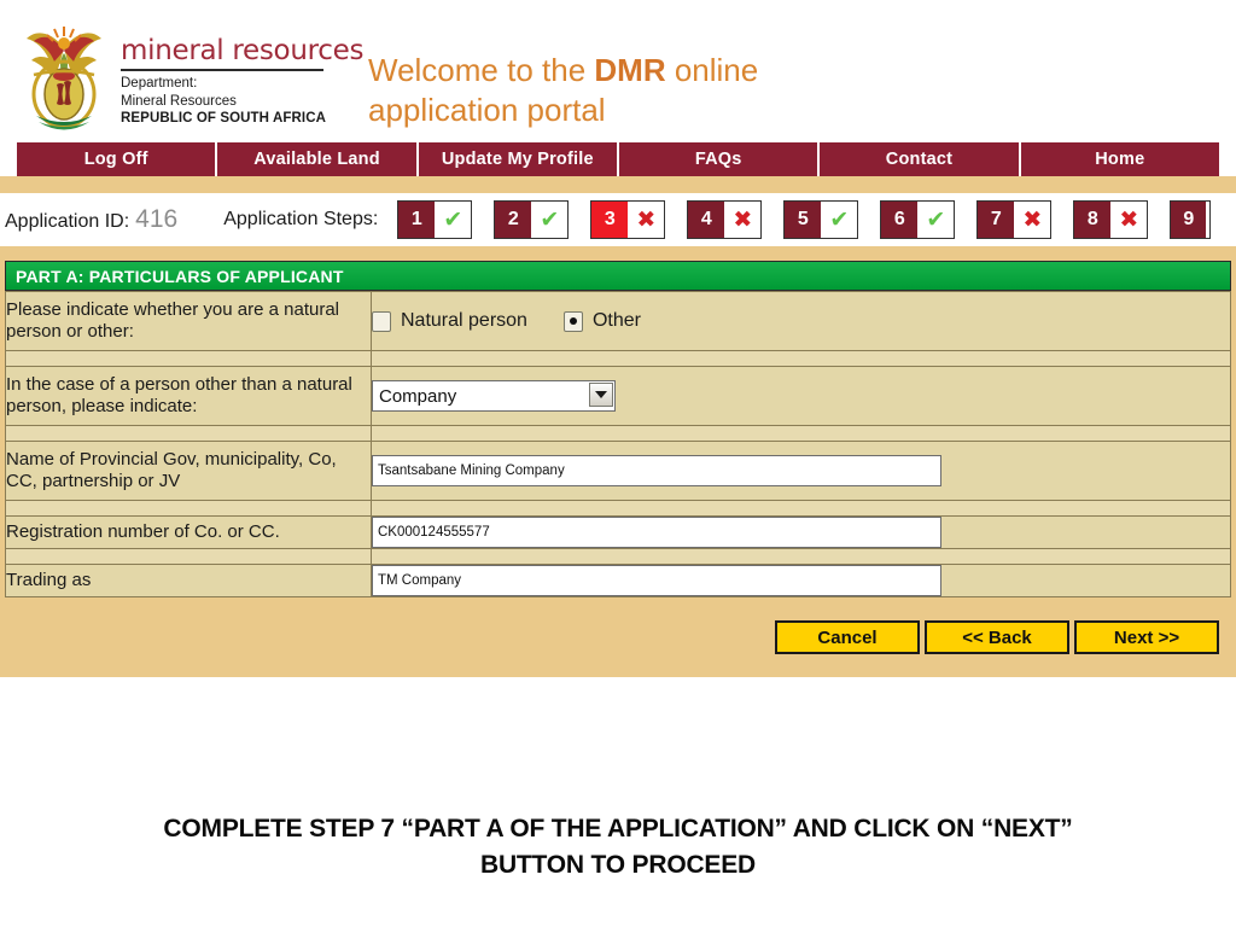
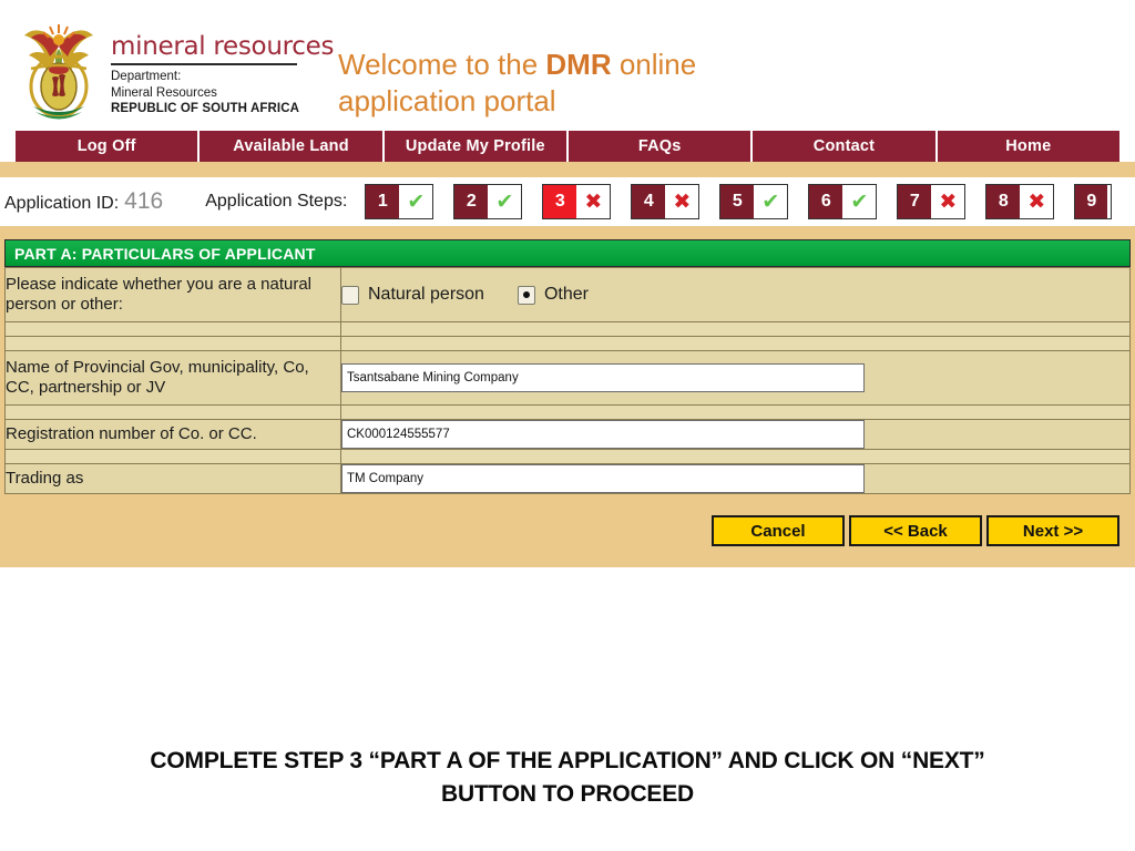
  mineral resources
  Department:
  Mineral Resources
  REPUBLIC OF SOUTH AFRICA
  Welcome to the DMR online
  application portal
  Log Off
  Available Land
  Update My Profile
  FAQs
  Contact
  Home
  Application ID: 416
  Application Steps:
  1
  ✔
  2
  ✔
  3
  ✖
  4
  ✖
  5
  ✔
  6
  ✔
  7
  ✖
  8
  ✖
  9
  PART A: PARTICULARS OF APPLICANT
  Please indicate whether you are a natural person or other:	Natural person Other
- In the case of a person other than a natural person, please indicate:	Company
  Name of Provincial Gov, municipality, Co, CC, partnership or JV	Tsantsabane Mining Company
  Registration number of Co. or CC.	CK000124555577
  Trading as	TM Company
  Cancel
  << Back
  Next >>
- COMPLETE STEP 7 “PART A OF THE APPLICATION” AND CLICK ON “NEXT”
+ COMPLETE STEP 3 “PART A OF THE APPLICATION” AND CLICK ON “NEXT”
  BUTTON TO PROCEED
